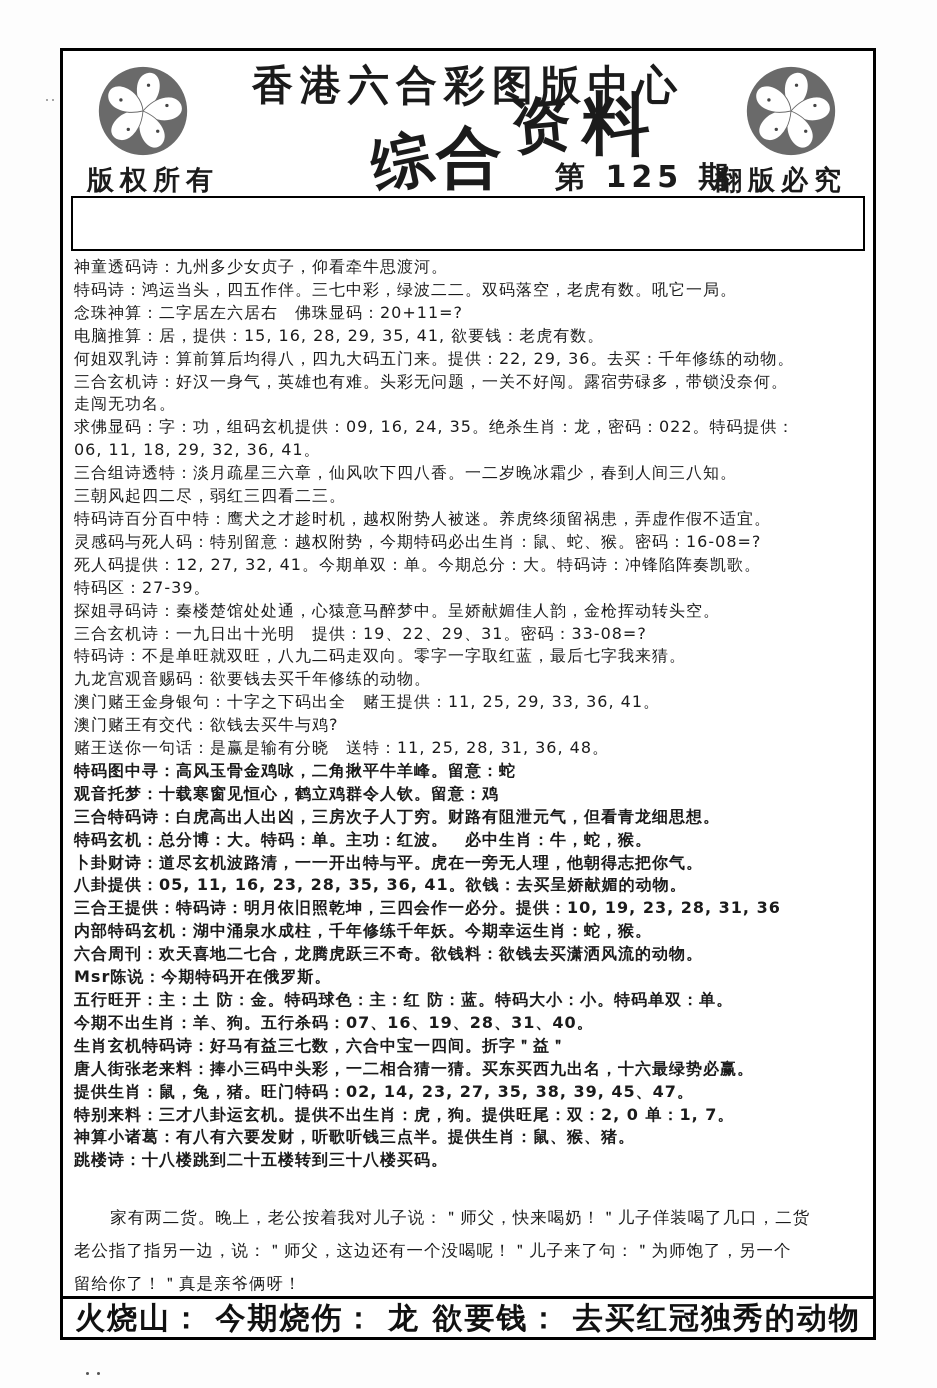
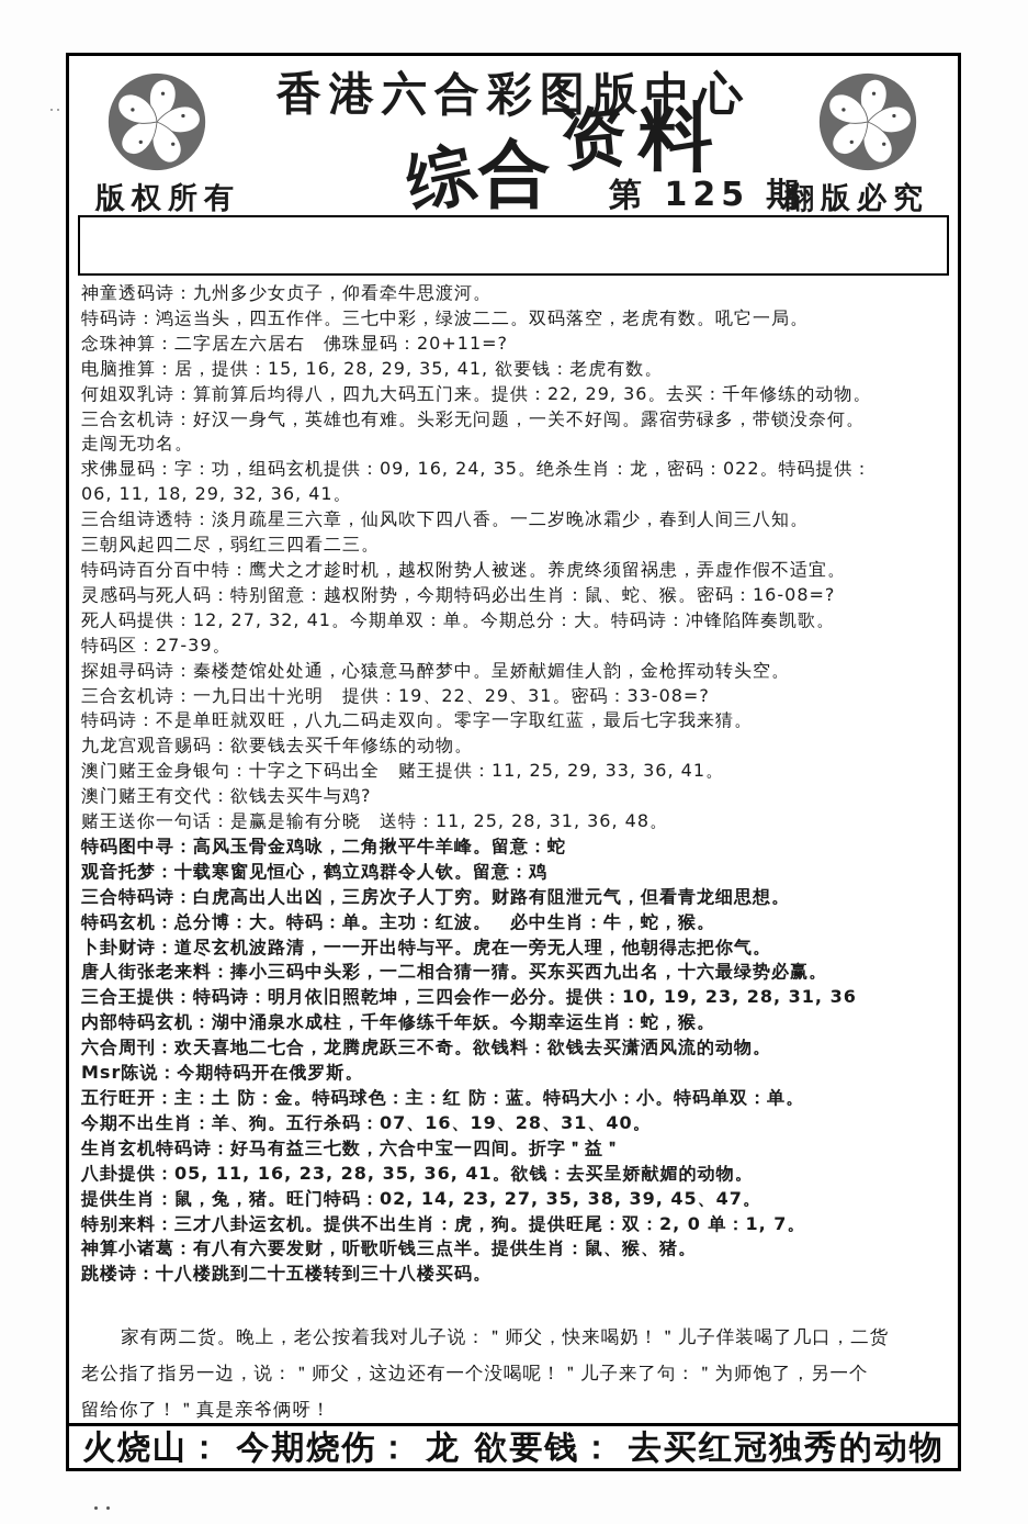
  香港六合彩图版中心
  合
  料
  第 125 期
  版权所有
  翻版必究
  神童透码诗：九州多少女贞子，仰看牵牛思渡河。
  特码诗：鸿运当头，四五作伴。三七中彩，绿波二二。双码落空，老虎有数。吼它一局。
  念珠神算：二字居左六居右 佛珠显码：20+11=?
  电脑推算：居，提供：15, 16, 28, 29, 35, 41, 欲要钱：老虎有数。
  何姐双乳诗：算前算后均得八，四九大码五门来。提供：22, 29, 36。去买：千年修练的动物。
  三合玄机诗：好汉一身气，英雄也有难。头彩无问题，一关不好闯。露宿劳碌多，带锁没奈何。
  走闯无功名。
  求佛显码：字：功，组码玄机提供：09, 16, 24, 35。绝杀生肖：龙，密码：022。特码提供：
  06, 11, 18, 29, 32, 36, 41。
  三合组诗透特：淡月疏星三六章，仙风吹下四八香。一二岁晚冰霜少，春到人间三八知。
  三朝风起四二尽，弱红三四看二三。
  特码诗百分百中特：鹰犬之才趁时机，越权附势人被迷。养虎终须留祸患，弄虚作假不适宜。
  灵感码与死人码：特别留意：越权附势，今期特码必出生肖：鼠、蛇、猴。密码：16-08=?
  死人码提供：12, 27, 32, 41。今期单双：单。今期总分：大。特码诗：冲锋陷阵奏凯歌。
  特码区：27-39。
  探姐寻码诗：秦楼楚馆处处通，心猿意马醉梦中。呈娇献媚佳人韵，金枪挥动转头空。
  三合玄机诗：一九日出十光明 提供：19、22、29、31。密码：33-08=?
  特码诗：不是单旺就双旺，八九二码走双向。零字一字取红蓝，最后七字我来猜。
  九龙宫观音赐码：欲要钱去买千年修练的动物。
  澳门赌王金身银句：十字之下码出全 赌王提供：11, 25, 29, 33, 36, 41。
  澳门赌王有交代：欲钱去买牛与鸡?
  赌王送你一句话：是赢是输有分晓 送特：11, 25, 28, 31, 36, 48。
  特码图中寻：高风玉骨金鸡咏，二角揪平牛羊峰。留意：蛇
  观音托梦：十载寒窗见恒心，鹤立鸡群令人钦。留意：鸡
  三合特码诗：白虎高出人出凶，三房次子人丁穷。财路有阻泄元气，但看青龙细思想。
  特码玄机：总分博：大。特码：单。主功：红波。 必中生肖：牛，蛇，猴。
  卜卦财诗：道尽玄机波路清，一一开出特与平。虎在一旁无人理，他朝得志把你气。
- 八卦提供：05, 11, 16, 23, 28, 35, 36, 41。欲钱：去买呈娇献媚的动物。
+ 唐人街张老来料：捧小三码中头彩，一二相合猜一猜。买东买西九出名，十六最绿势必赢。
  三合王提供：特码诗：明月依旧照乾坤，三四会作一必分。提供：10, 19, 23, 28, 31, 36
  内部特码玄机：湖中涌泉水成柱，千年修练千年妖。今期幸运生肖：蛇，猴。
  六合周刊：欢天喜地二七合，龙腾虎跃三不奇。欲钱料：欲钱去买潇洒风流的动物。
  Msr陈说：今期特码开在俄罗斯。
  五行旺开：主：土 防：金。特码球色：主：红 防：蓝。特码大小：小。特码单双：单。
  今期不出生肖：羊、狗。五行杀码：07、16、19、28、31、40。
  生肖玄机特码诗：好马有益三七数，六合中宝一四间。折字＂益＂
- 唐人街张老来料：捧小三码中头彩，一二相合猜一猜。买东买西九出名，十六最绿势必赢。
+ 八卦提供：05, 11, 16, 23, 28, 35, 36, 41。欲钱：去买呈娇献媚的动物。
  提供生肖：鼠，兔，猪。旺门特码：02, 14, 23, 27, 35, 38, 39, 45、47。
  特别来料：三才八卦运玄机。提供不出生肖：虎，狗。提供旺尾：双：2, 0 单：1, 7。
  神算小诸葛：有八有六要发财，听歌听钱三点半。提供生肖：鼠、猴、猪。
  跳楼诗：十八楼跳到二十五楼转到三十八楼买码。
  家有两二货。晚上，老公按着我对儿子说：＂师父，快来喝奶！＂儿子佯装喝了几口，二货
  老公指了指另一边，说：＂师父，这边还有一个没喝呢！＂儿子来了句：＂为师饱了，另一个
  留给你了！＂真是亲爷俩呀！
  火烧山： 今期烧伤： 龙 欲要钱： 去买红冠独秀的动物
